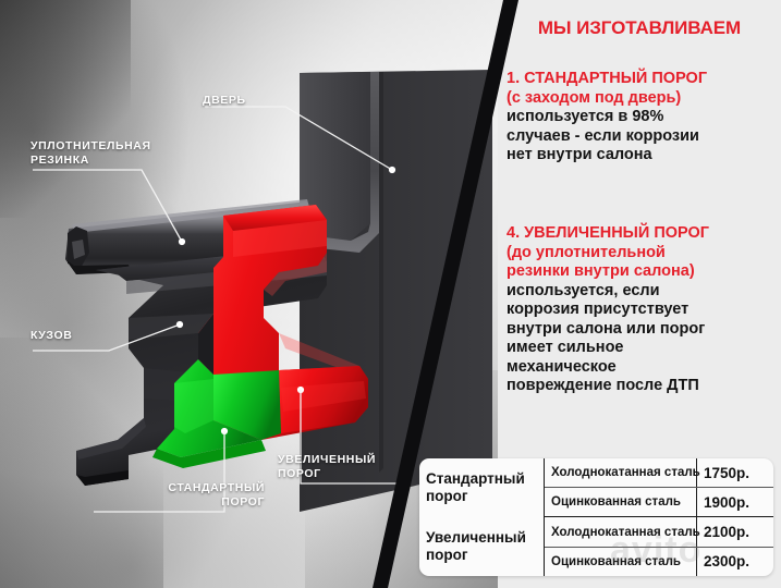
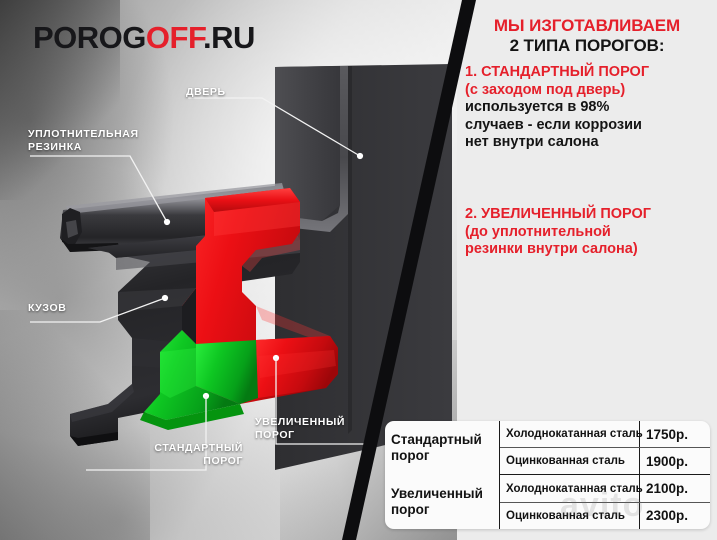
+ POROGOFF.RU
  ДВЕРЬ
  УПЛОТНИТЕЛЬНАЯ
  РЕЗИНКА
  КУЗОВ
  СТАНДАРТНЫЙ
  ПОРОГ
  УВЕЛИЧЕННЫЙ
  ПОРОГ
  МЫ ИЗГОТАВЛИВАЕМ
+ 2 ТИПА ПОРОГОВ:
  1. СТАНДАРТНЫЙ ПОРОГ
  (с заходом под дверь)
  используется в 98%
  случаев - если коррозии
  нет внутри салона
- 4. УВЕЛИЧЕННЫЙ ПОРОГ
+ 2. УВЕЛИЧЕННЫЙ ПОРОГ
  (до уплотнительной
  резинки внутри салона)
- используется, если
- коррозия присутствует
- внутри салона или порог
- имеет сильное
- механическое
- повреждение после ДТП
  Стандартный порог	Холоднокатанная сталь	1750р.
  Оцинкованная сталь	1900р.
  Увеличенный порог	Холоднокатанная сталь	2100р.
  Оцинкованная сталь	2300р.
  avito
